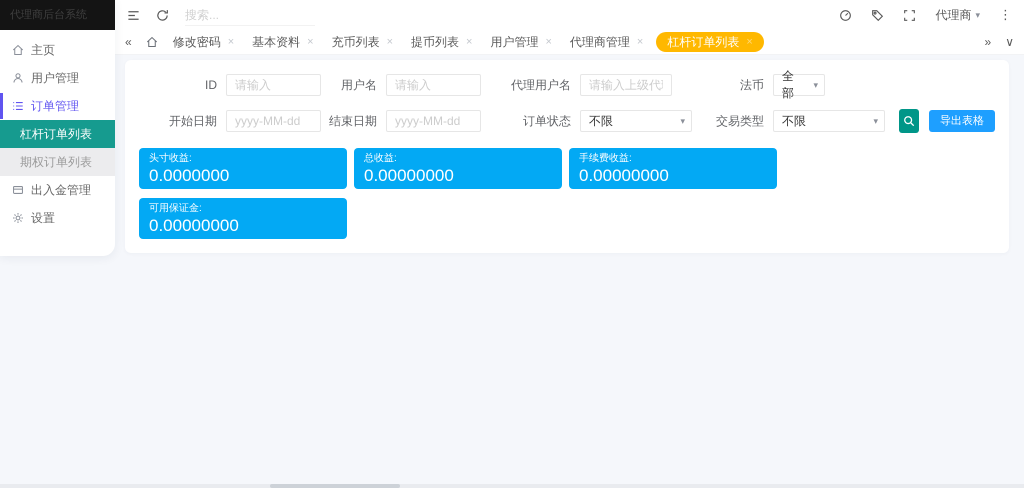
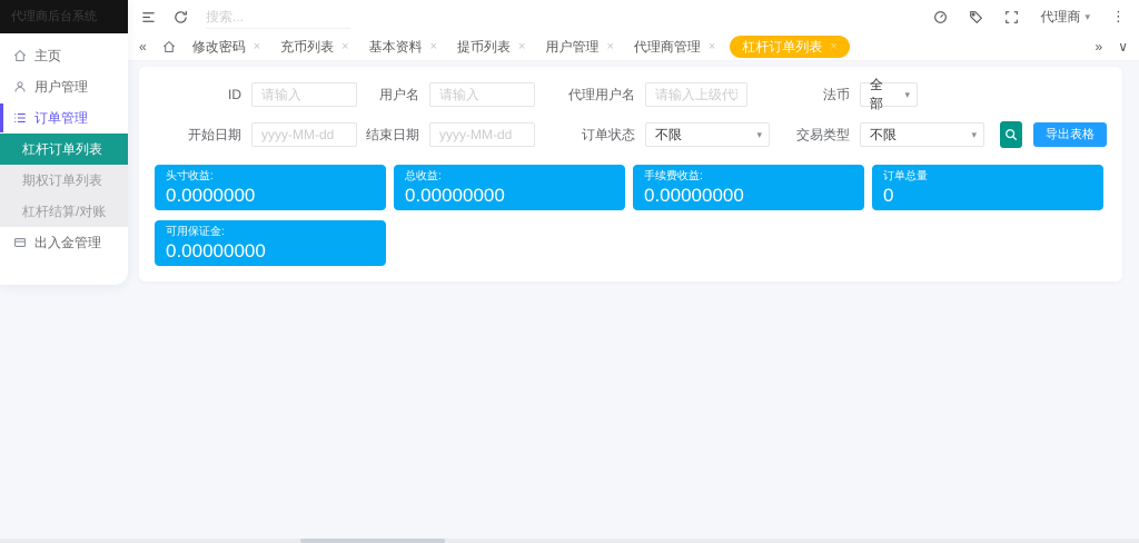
  代理商后台系统
  主页
  用户管理
  订单管理
  杠杆订单列表
  期权订单列表
+ 杠杆结算/对账
  出入金管理
- 设置
  搜索...
  代理商
  ▾
  ⋮
  «
  修改密码
  ×
- 基本资料
+ 充币列表
  ×
- 充币列表
+ 基本资料
  ×
  提币列表
  ×
  用户管理
  ×
  代理商管理
  ×
  杠杆订单列表
  ×
  »
  ∨
  ID
  请输入
  用户名
  请输入
  代理用户名
  请输入上级代
  法币
  全部
  ▾
  开始日期
  yyyy-MM-dd
  结束日期
  yyyy-MM-dd
  订单状态
  不限
  ▾
  交易类型
  不限
  ▾
  导出表格
  头寸收益:
  0.0000000
  总收益:
  0.00000000
  手续费收益:
  0.00000000
+ 订单总量
+ 0
  可用保证金:
  0.00000000
